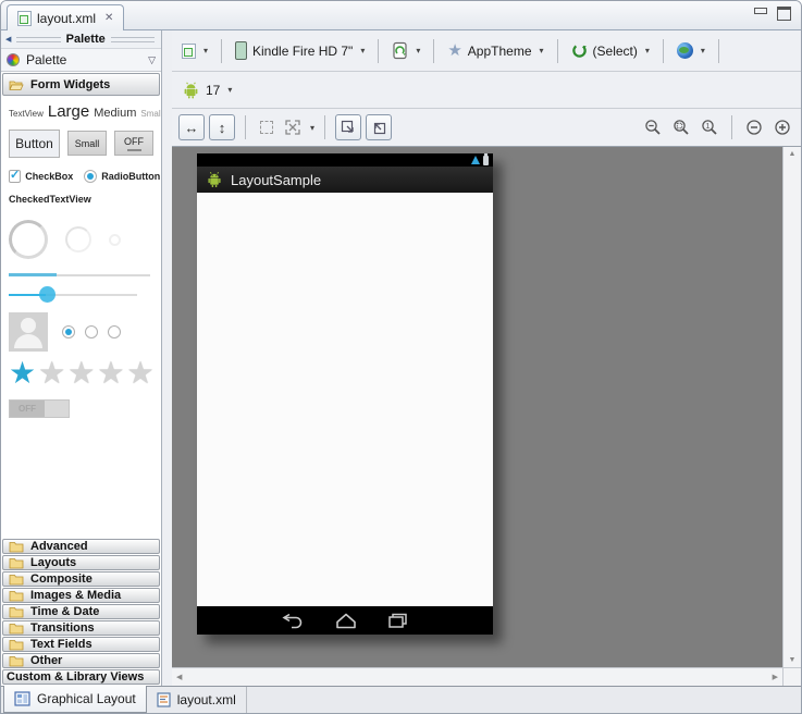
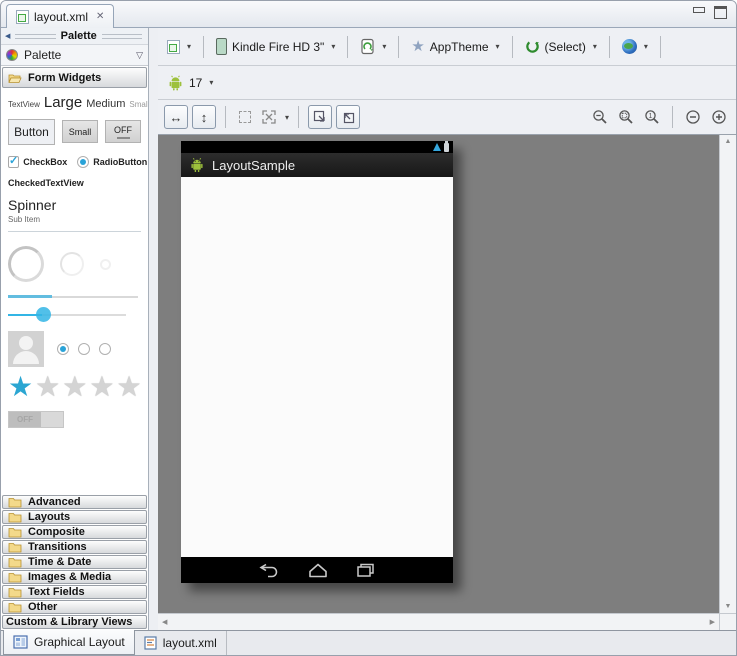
  layout.xml
  ✕
  Palette
  Palette
  ▽
  Form Widgets
  TextView
  Large
  Medium
  Smal
  Button
  Small
  OFF
  ✓
  CheckBox
  RadioButton
  CheckedTextView
+ Spinner
+ Sub Item
  ★
  ★
  ★
  ★
  ★
  Advanced
  Layouts
  Composite
- Images & Media
+ Transitions
  Time & Date
- Transitions
+ Images & Media
  Text Fields
  Other
  Custom & Library Views
  ▾
- Kindle Fire HD 7"
+ Kindle Fire HD 3"
  ▾
  ▾
  ★
  AppTheme
  ▾
  (Select)
  ▾
  ▾
  17
  ▾
  ↔
  ↕
  ▾
  LayoutSample
  Graphical Layout
  layout.xml
